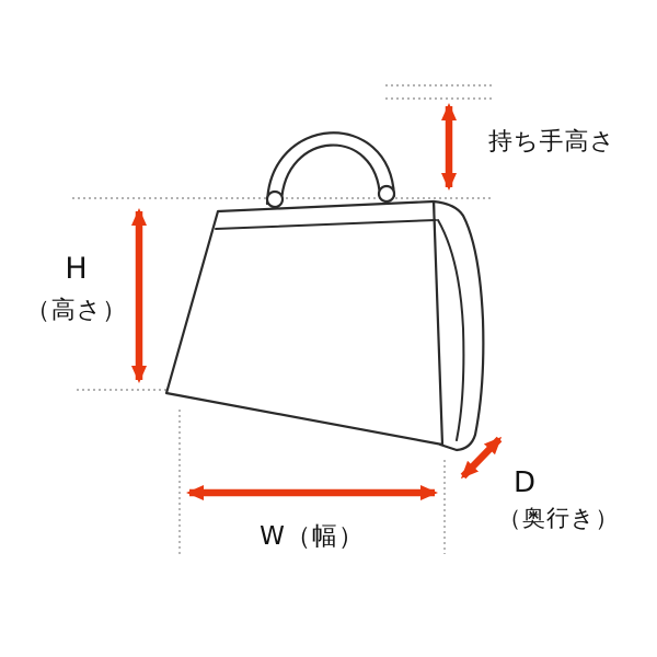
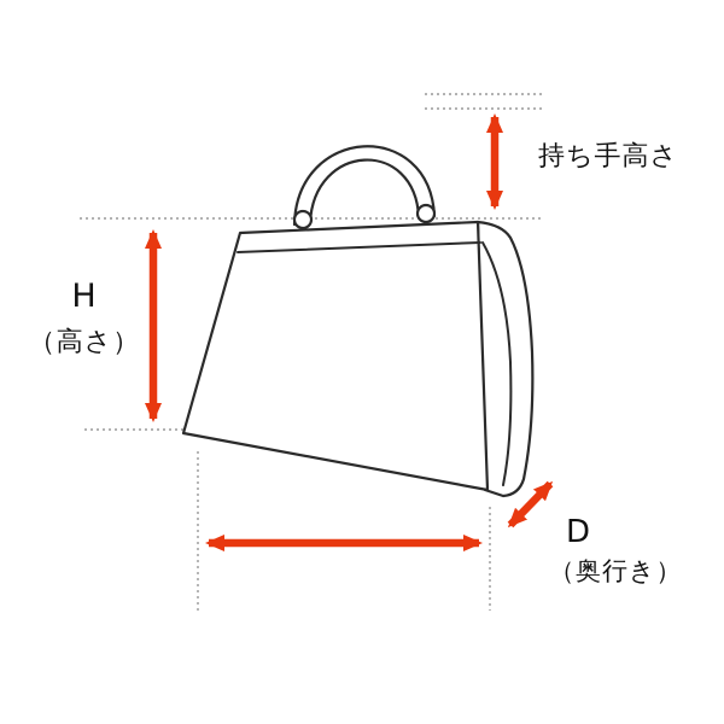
  持ち手高さ
  H
  （高さ）
- W（幅）
  D
  （奥行き）
